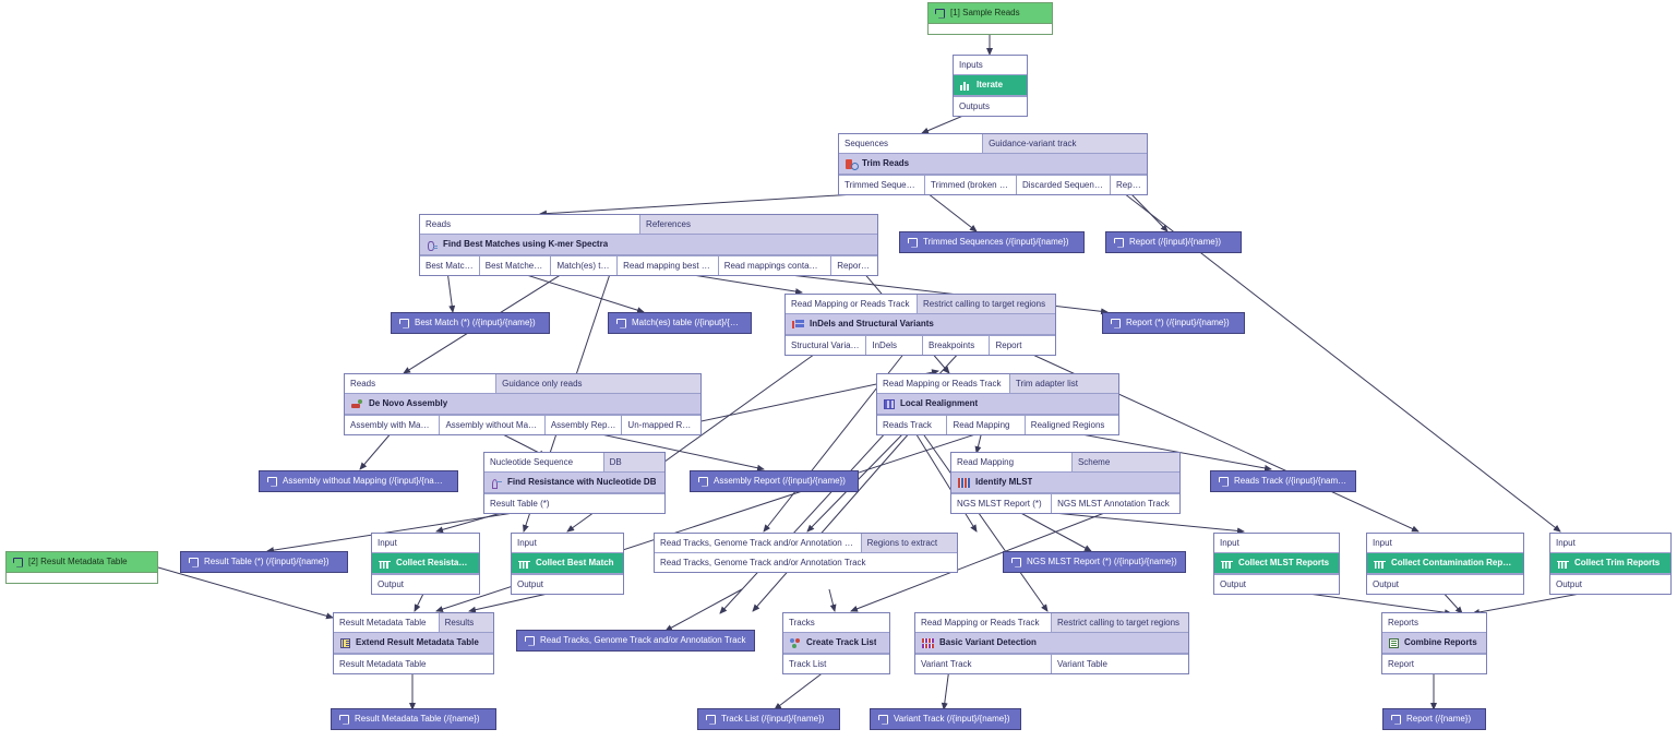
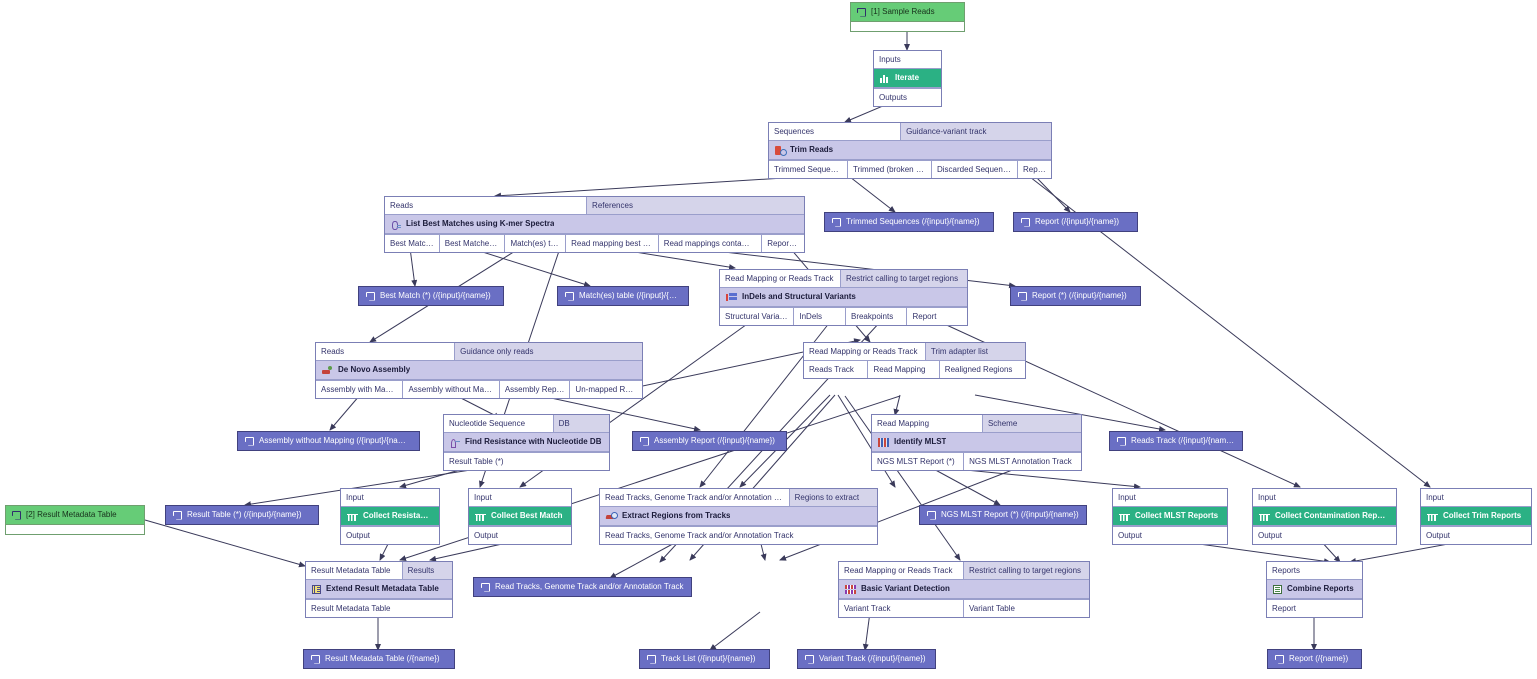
  [1] Sample Reads
  [2] Result Metadata Table
  Inputs
  Iterate
  Outputs
  Sequences
  Guidance-variant track
  Trim Reads
  Trimmed Sequences
  Trimmed (broken pair
  Discarded Sequences
  Report
  Reads
  References
- Find Best Matches using K-mer Spectra
+ List Best Matches using K-mer Spectra
  Best Match (*
  Best Matches Lis
  Match(es) table
  Read mapping best mat
  Read mappings contaminan
  Report (*)
  Read Mapping or Reads Track
  Restrict calling to target regions
  InDels and Structural Variants
  Structural Variants
  InDels
  Breakpoints
  Report
  Reads
  Guidance only reads
  De Novo Assembly
  Assembly with Mappin
  Assembly without Mappin
  Assembly Report
  Un-mapped Reads
  Read Mapping or Reads Track
  Trim adapter list
- Local Realignment
  Reads Track
  Read Mapping
  Realigned Regions
  Nucleotide Sequence
  DB
  Find Resistance with Nucleotide DB
  Result Table (*)
  Read Mapping
  Scheme
  Identify MLST
  NGS MLST Report (*)
  NGS MLST Annotation Track
  Input
  Collect Resistance
  Output
  Input
  Collect Best Match
  Output
  Read Tracks, Genome Track and/or Annotation Trac
  Regions to extract
+ Extract Regions from Tracks
  Read Tracks, Genome Track and/or Annotation Track
  Input
  Collect MLST Reports
  Output
  Input
  Collect Contamination Report
  Output
  Input
  Collect Trim Reports
  Output
  Result Metadata Table
  Results
  Extend Result Metadata Table
  Result Metadata Table
- Tracks
- Create Track List
- Track List
  Read Mapping or Reads Track
  Restrict calling to target regions
  Basic Variant Detection
  Variant Track
  Variant Table
  Reports
  Combine Reports
  Report
  Trimmed Sequences (/{input}/{name})
  Report (/{input}/{name})
  Best Match (*) (/{input}/{name})
  Match(es) table (/{input}/{na
  Report (*) (/{input}/{name})
  Assembly without Mapping (/{input}/{name}
  Assembly Report (/{input}/{name})
  Reads Track (/{input}/{name})
  Result Table (*) (/{input}/{name})
  NGS MLST Report (*) (/{input}/{name})
  Read Tracks, Genome Track and/or Annotation Track
  Result Metadata Table (/{name})
  Track List (/{input}/{name})
  Variant Track (/{input}/{name})
  Report (/{name})
